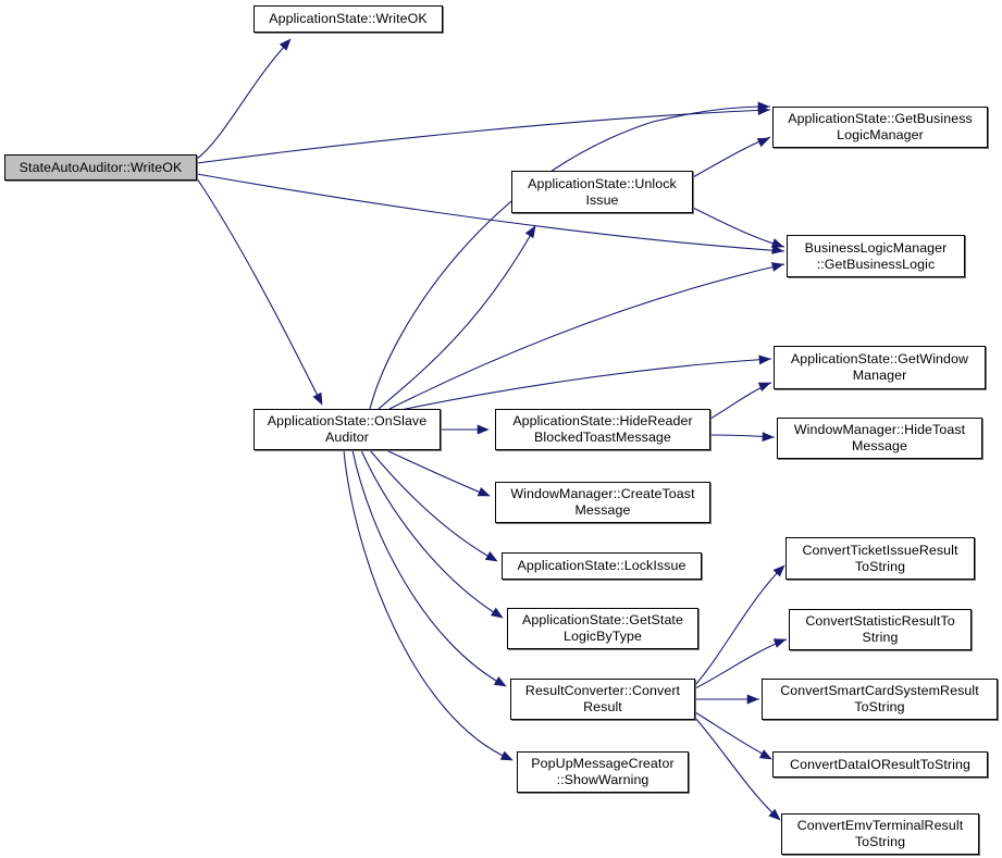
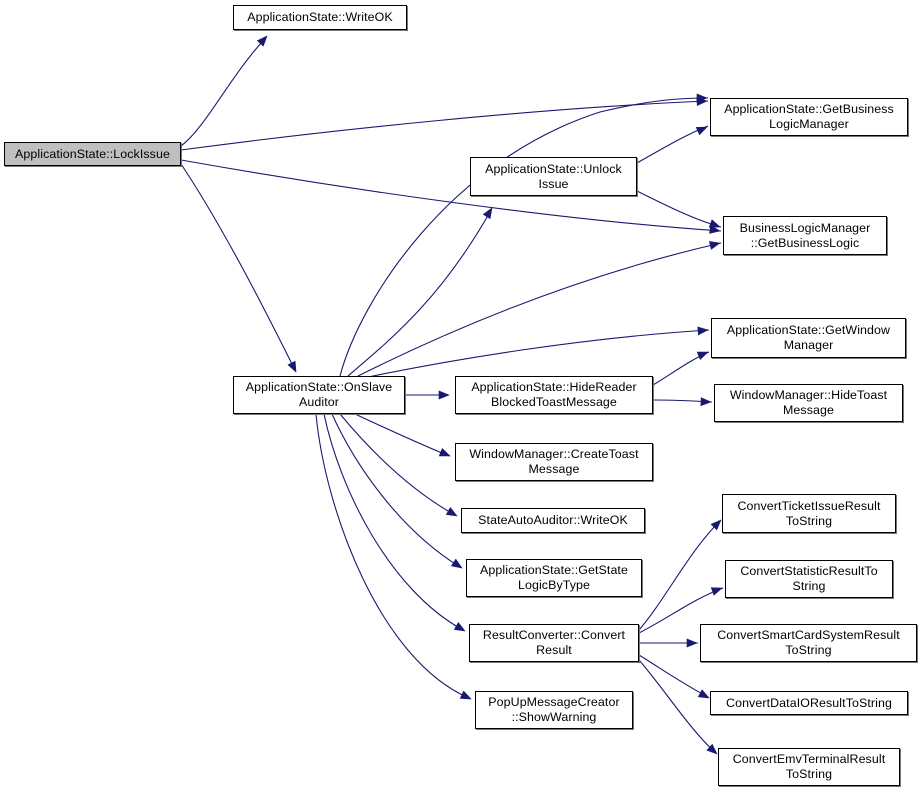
- StateAutoAuditor::WriteOK
+ ApplicationState::LockIssue
  ApplicationState::WriteOK
  ApplicationState::GetBusiness
  LogicManager
  ApplicationState::Unlock
  Issue
  BusinessLogicManager
  ::GetBusinessLogic
  ApplicationState::GetWindow
  Manager
  ApplicationState::OnSlave
  Auditor
  ApplicationState::HideReader
  BlockedToastMessage
  WindowManager::HideToast
  Message
  WindowManager::CreateToast
  Message
- ApplicationState::LockIssue
+ StateAutoAuditor::WriteOK
  ApplicationState::GetState
  LogicByType
  ResultConverter::Convert
  Result
  ConvertTicketIssueResult
  ToString
  ConvertStatisticResultTo
  String
  ConvertSmartCardSystemResult
  ToString
  ConvertDataIOResultToString
  ConvertEmvTerminalResult
  ToString
  PopUpMessageCreator
  ::ShowWarning
